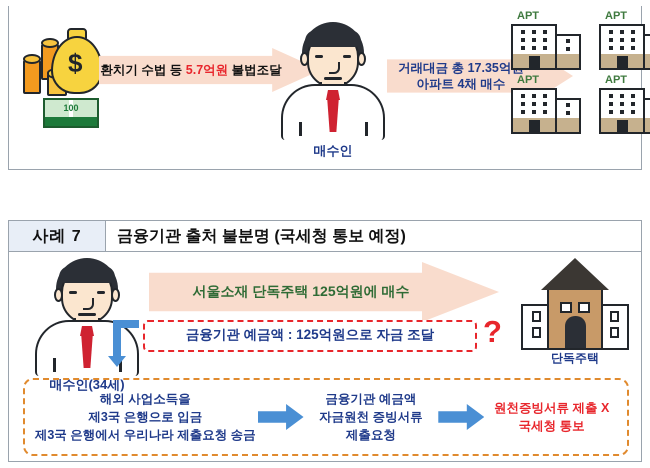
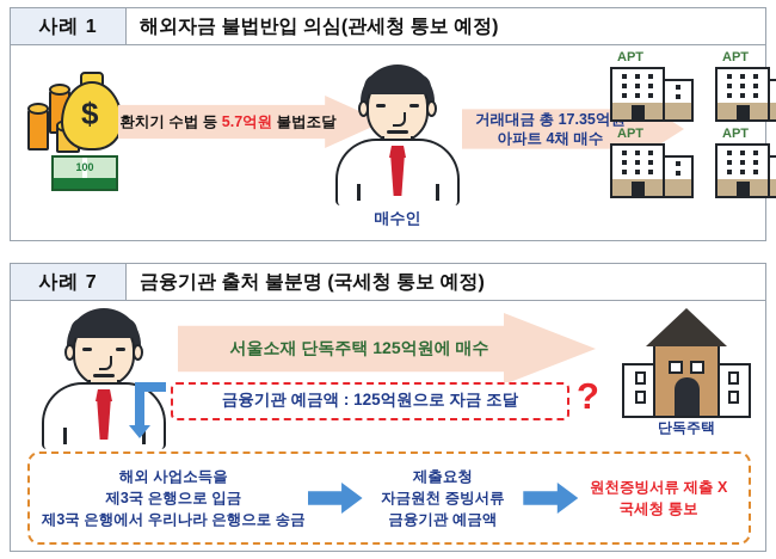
+ 사례 1
+ 해외자금 불법반입 의심(관세청 통보 예정)
  $
  100
  환치기 수법 등 5.7억원 불법조달
  매수인
  거래대금 총 17.35억
  아파트 4채 매수
  APT
  APT
  APT
  APT
  사례 7
  금융기관 출처 불분명 (국세청 통보 예정)
- 매수인(34세)
  서울소재 단독주택 125억원에 매수
  금융기관 예금액 : 125억원으로 자금 조달
  ?
  단독주택
  해외 사업소득을
  제3국 은행으로 입금
- 제3국 은행에서 우리나라 제출요청 송금
+ 제3국 은행에서 우리나라 은행으로 송금
- 금융기관 예금액
+ 제출요청
  자금원천 증빙서류
- 제출요청
+ 금융기관 예금액
  원천증빙서류 제출 X
  국세청 통보
